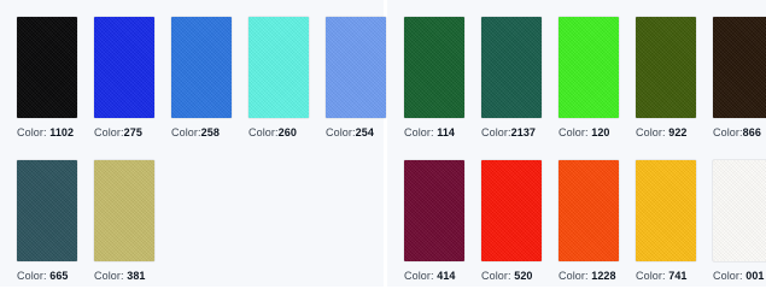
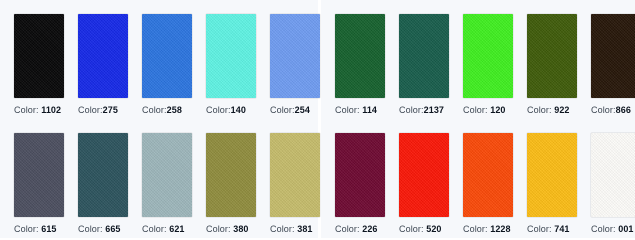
  Color: 1102
  Color:275
  Color:258
- Color:260
+ Color:140
  Color:254
+ Color: 615
  Color: 665
+ Color: 621
+ Color: 380
  Color: 381
  Color: 114
  Color:2137
  Color: 120
  Color: 922
  Color:866
- Color: 414
+ Color: 226
  Color: 520
  Color: 1228
  Color: 741
  Color: 001
